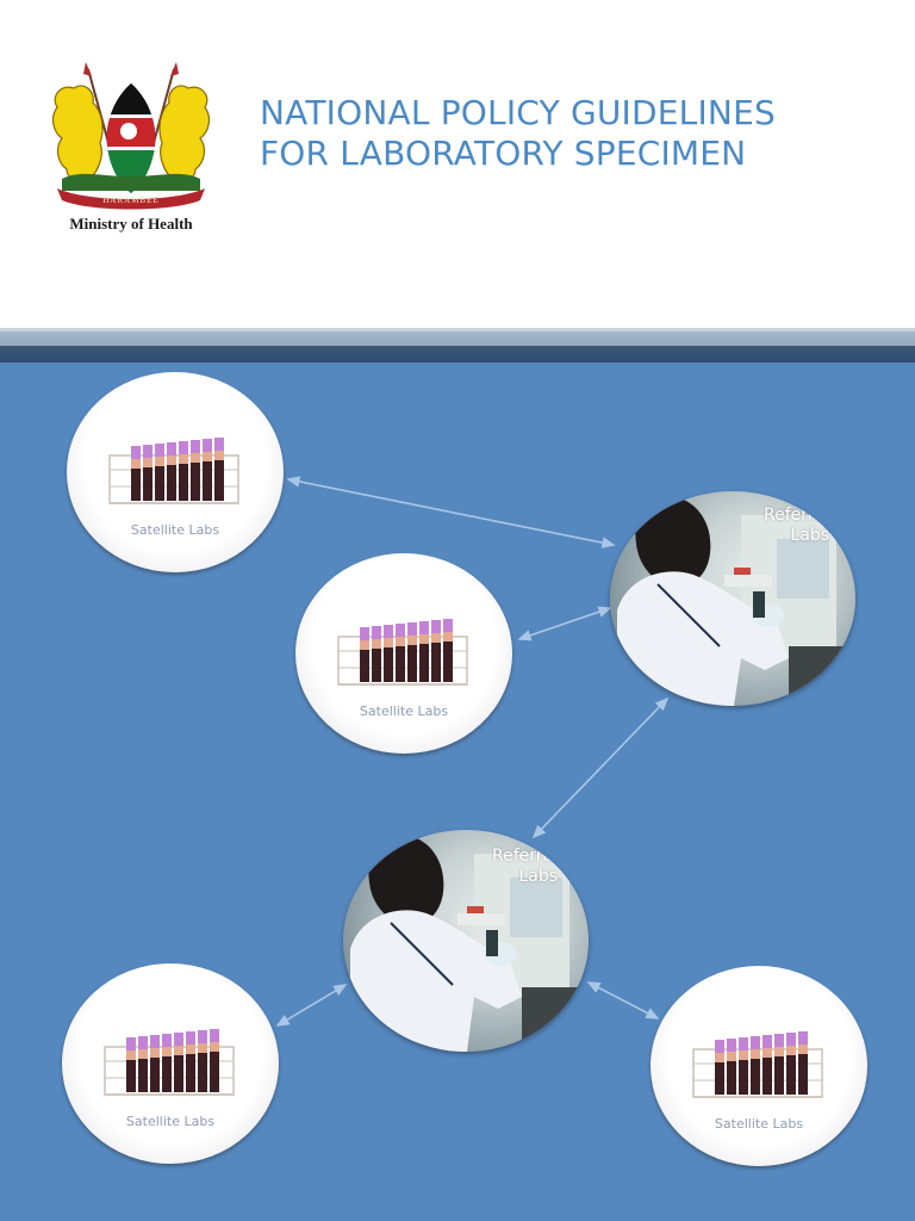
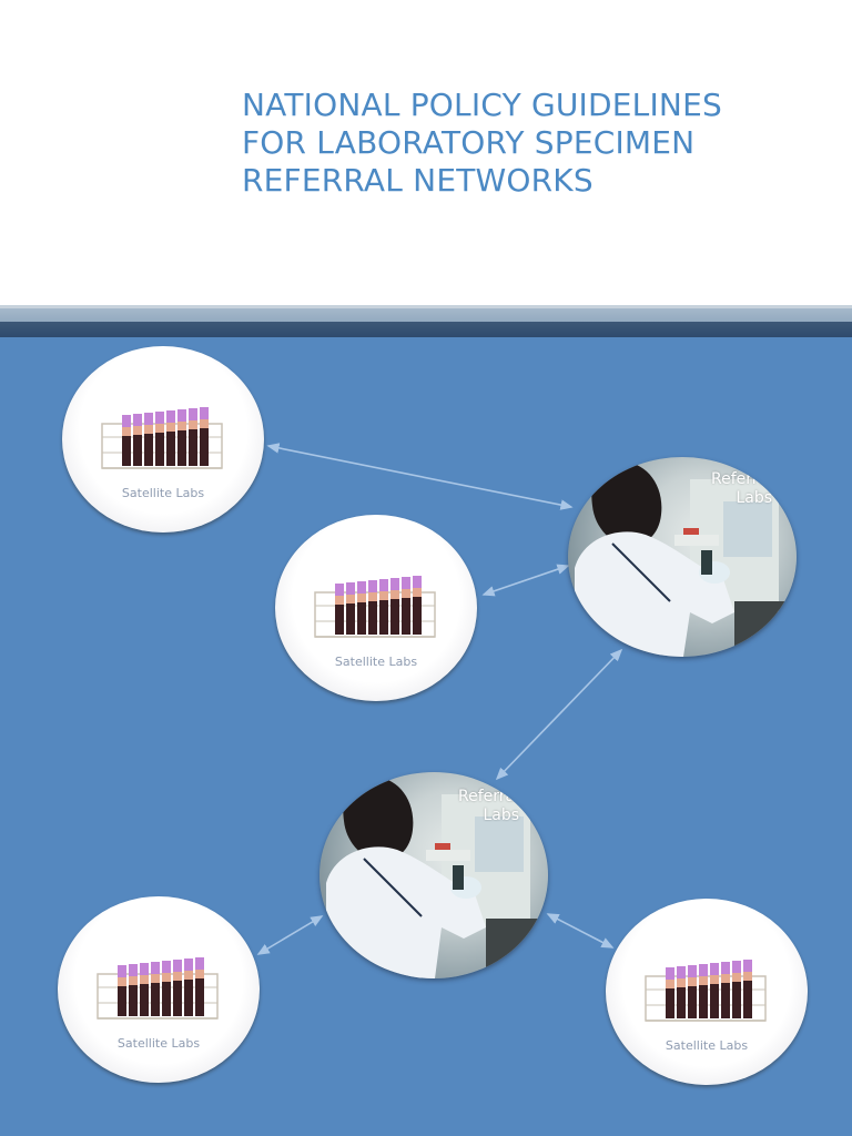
- HARAMBEE
- Ministry of Health
  NATIONAL POLICY GUIDELINES
  FOR LABORATORY SPECIMEN
+ REFERRAL NETWORKS
  Satellite Labs
  Satellite Labs
  Referral
  Labs
  Referral
  Labs
  Satellite Labs
  Satellite Labs
